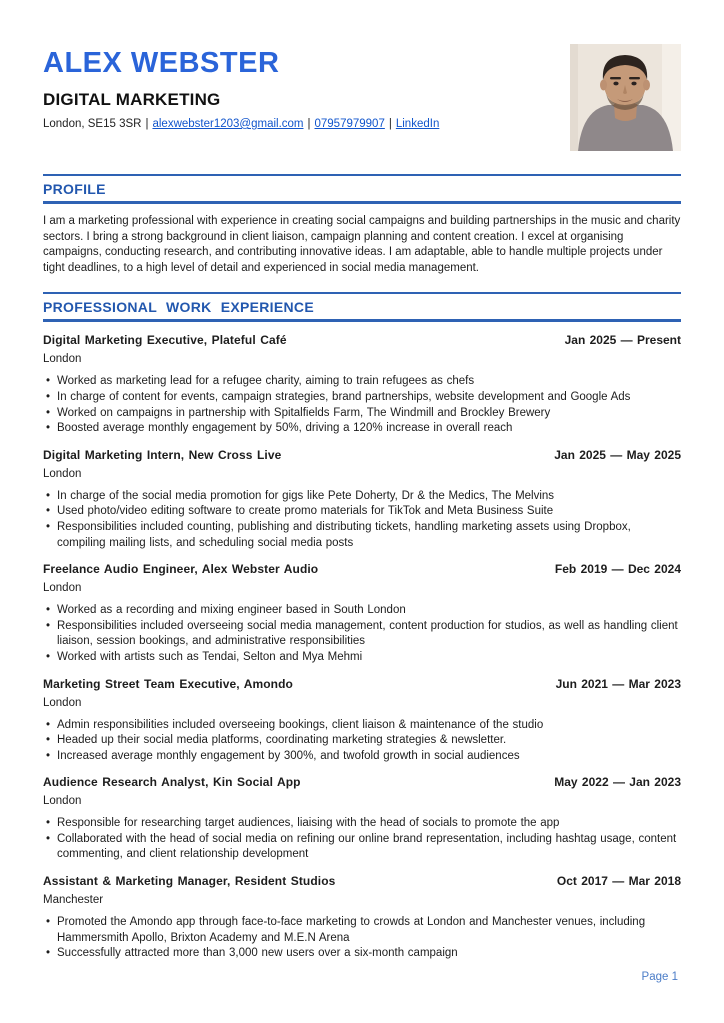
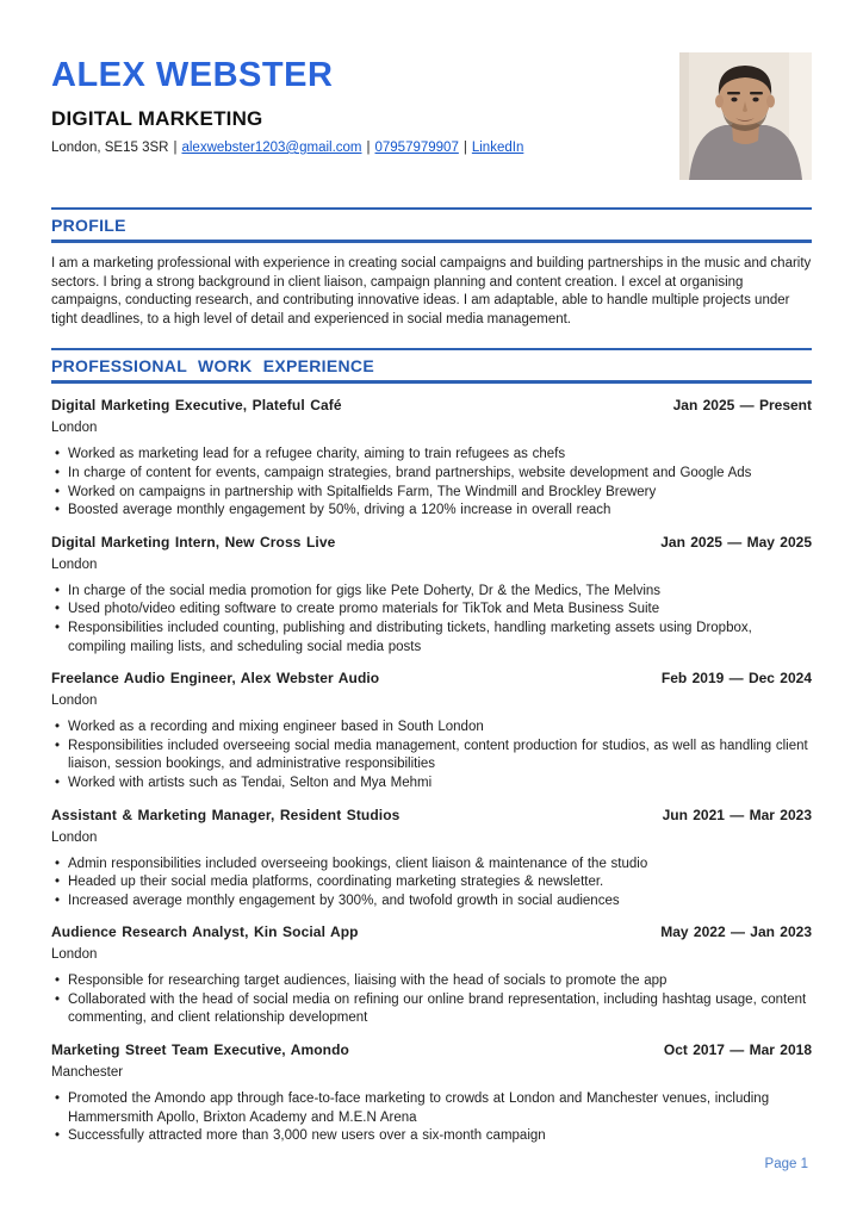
  ALEX WEBSTER
  DIGITAL MARKETING
  London, SE15 3SR | alexwebster1203@gmail.com | 07957979907 | LinkedIn
  PROFILE
  I am a marketing professional with experience in creating social campaigns and building partnerships in the music and charity sectors. I bring a strong background in client liaison, campaign planning and content creation. I excel at organising campaigns, conducting research, and contributing innovative ideas. I am adaptable, able to handle multiple projects under tight deadlines, to a high level of detail and experienced in social media management.
  PROFESSIONAL WORK EXPERIENCE
  Digital Marketing Executive, Plateful Café
  Jan 2025 — Present
  London
  Worked as marketing lead for a refugee charity, aiming to train refugees as chefs
  In charge of content for events, campaign strategies, brand partnerships, website development and Google Ads
  Worked on campaigns in partnership with Spitalfields Farm, The Windmill and Brockley Brewery
  Boosted average monthly engagement by 50%, driving a 120% increase in overall reach
  Digital Marketing Intern, New Cross Live
  Jan 2025 — May 2025
  London
  In charge of the social media promotion for gigs like Pete Doherty, Dr & the Medics, The Melvins
  Used photo/video editing software to create promo materials for TikTok and Meta Business Suite
  Responsibilities included counting, publishing and distributing tickets, handling marketing assets using Dropbox, compiling mailing lists, and scheduling social media posts
  Freelance Audio Engineer, Alex Webster Audio
  Feb 2019 — Dec 2024
  London
  Worked as a recording and mixing engineer based in South London
  Responsibilities included overseeing social media management, content production for studios, as well as handling client liaison, session bookings, and administrative responsibilities
  Worked with artists such as Tendai, Selton and Mya Mehmi
- Marketing Street Team Executive, Amondo
+ Assistant & Marketing Manager, Resident Studios
  Jun 2021 — Mar 2023
  London
  Admin responsibilities included overseeing bookings, client liaison & maintenance of the studio
  Headed up their social media platforms, coordinating marketing strategies & newsletter.
  Increased average monthly engagement by 300%, and twofold growth in social audiences
  Audience Research Analyst, Kin Social App
  May 2022 — Jan 2023
  London
  Responsible for researching target audiences, liaising with the head of socials to promote the app
  Collaborated with the head of social media on refining our online brand representation, including hashtag usage, content commenting, and client relationship development
- Assistant & Marketing Manager, Resident Studios
+ Marketing Street Team Executive, Amondo
  Oct 2017 — Mar 2018
  Manchester
  Promoted the Amondo app through face-to-face marketing to crowds at London and Manchester venues, including Hammersmith Apollo, Brixton Academy and M.E.N Arena
  Successfully attracted more than 3,000 new users over a six-month campaign
  Page 1
